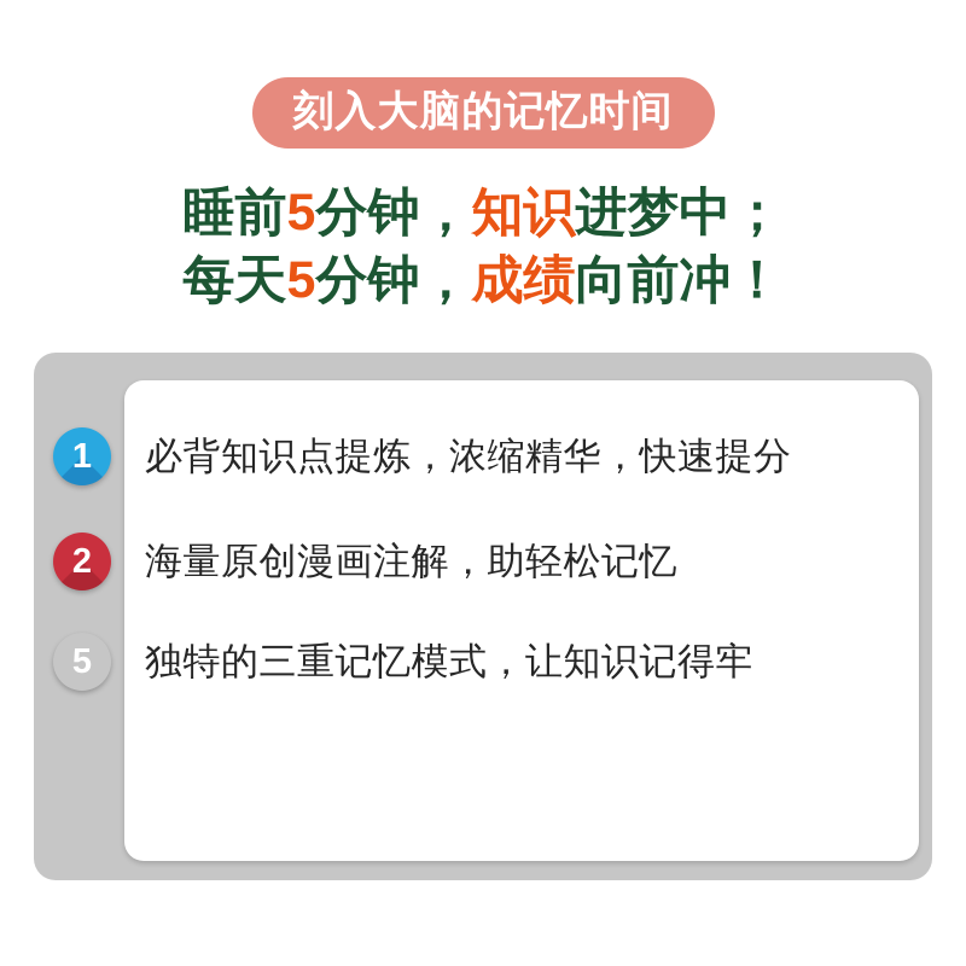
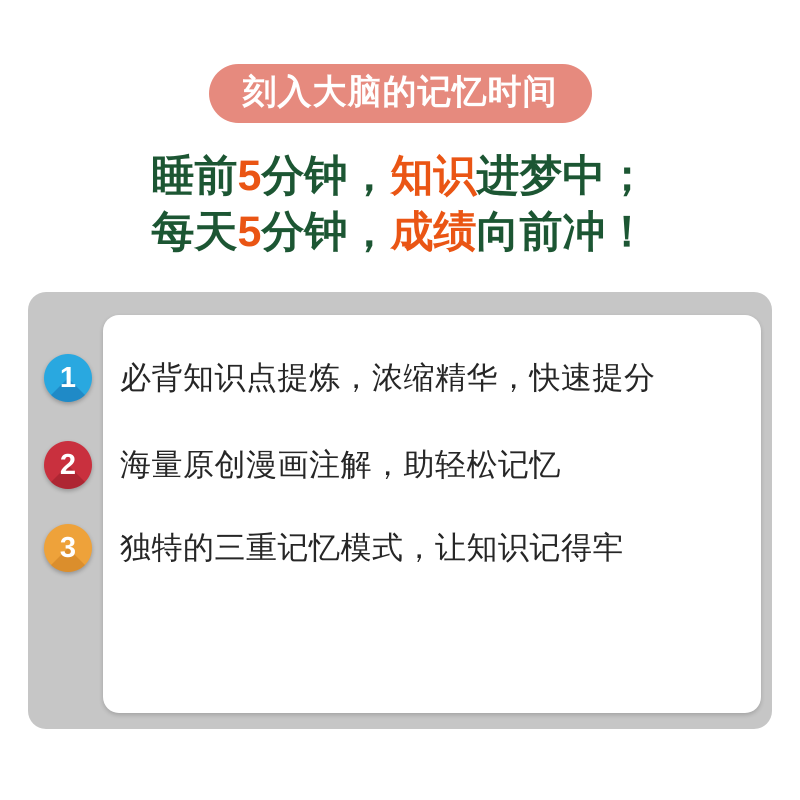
  刻入大脑的记忆时间
  睡前5分钟，知识进梦中；
  每天5分钟，成绩向前冲！
  1
  必背知识点提炼，浓缩精华，快速提分
  2
  海量原创漫画注解，助轻松记忆
- 5
+ 3
  独特的三重记忆模式，让知识记得牢
